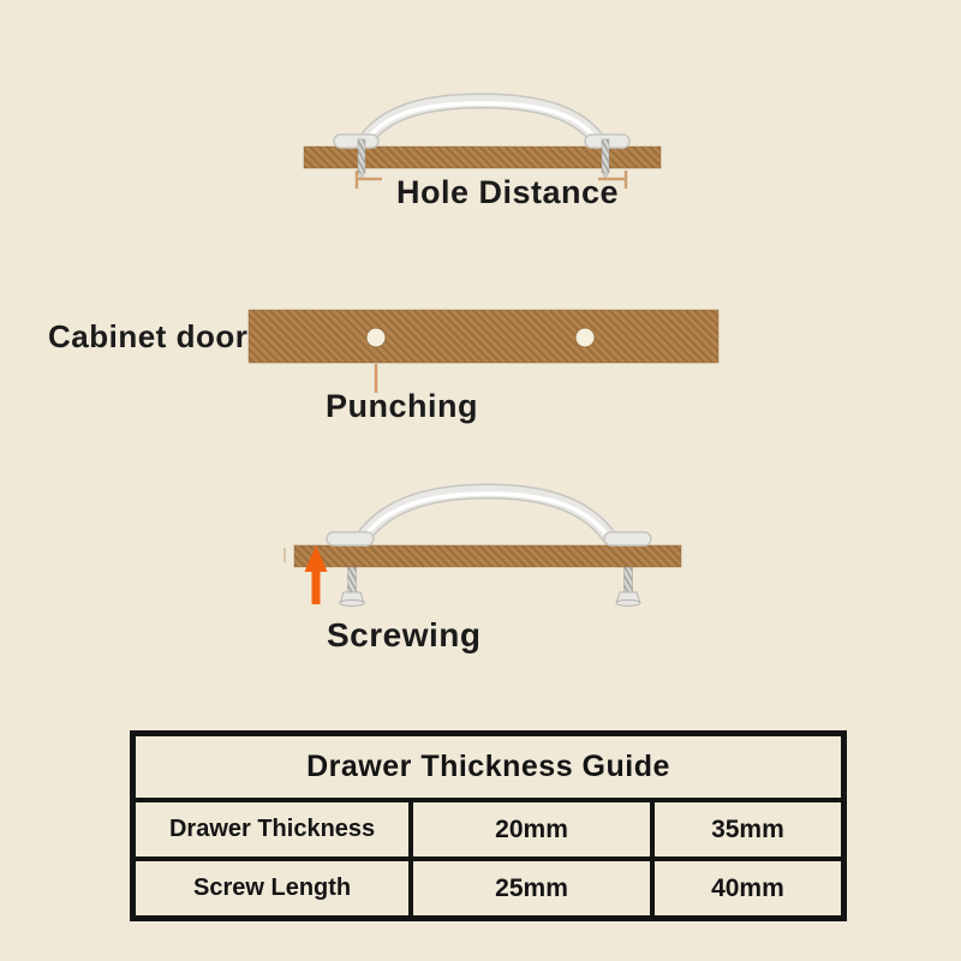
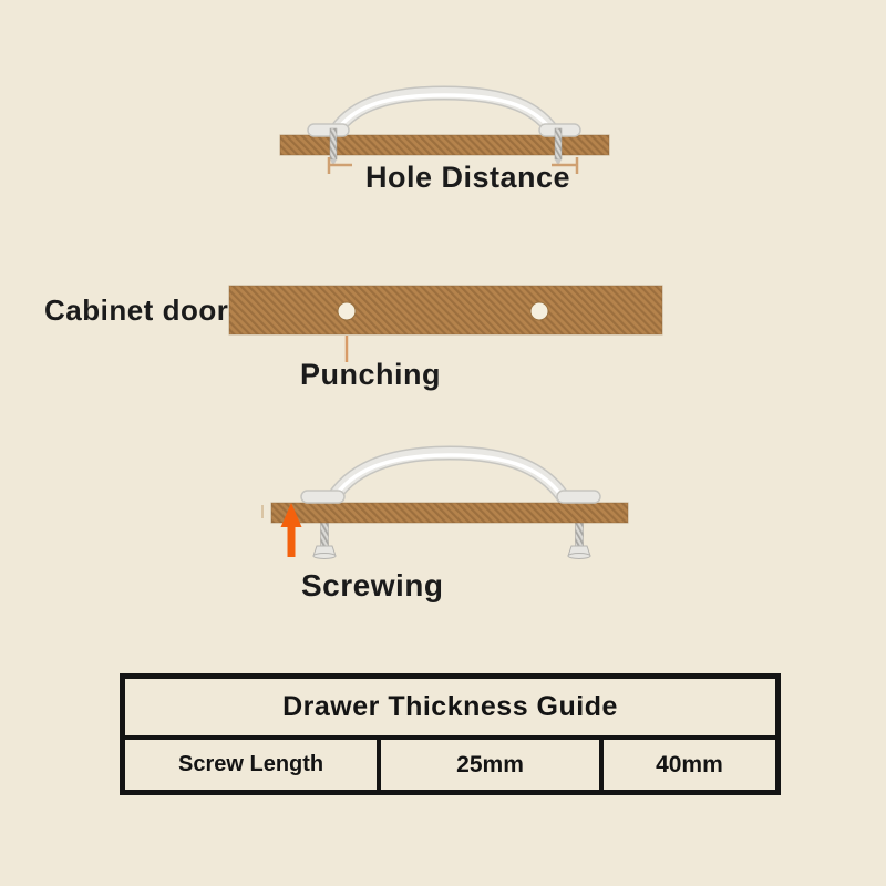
  Hole Distance
  Cabinet door
  Punching
  Screwing
  Drawer Thickness Guide
- Drawer Thickness
- 20mm
- 35mm
  Screw Length
  25mm
  40mm
